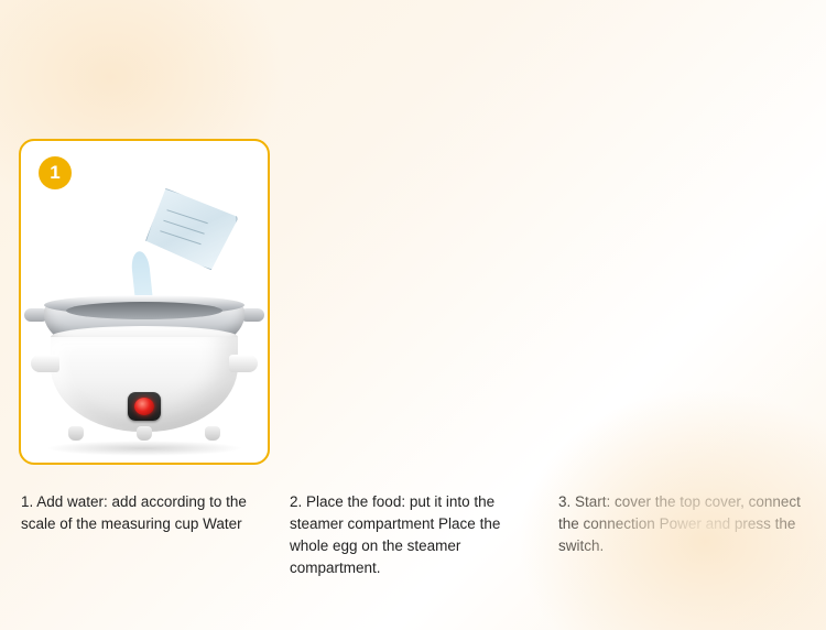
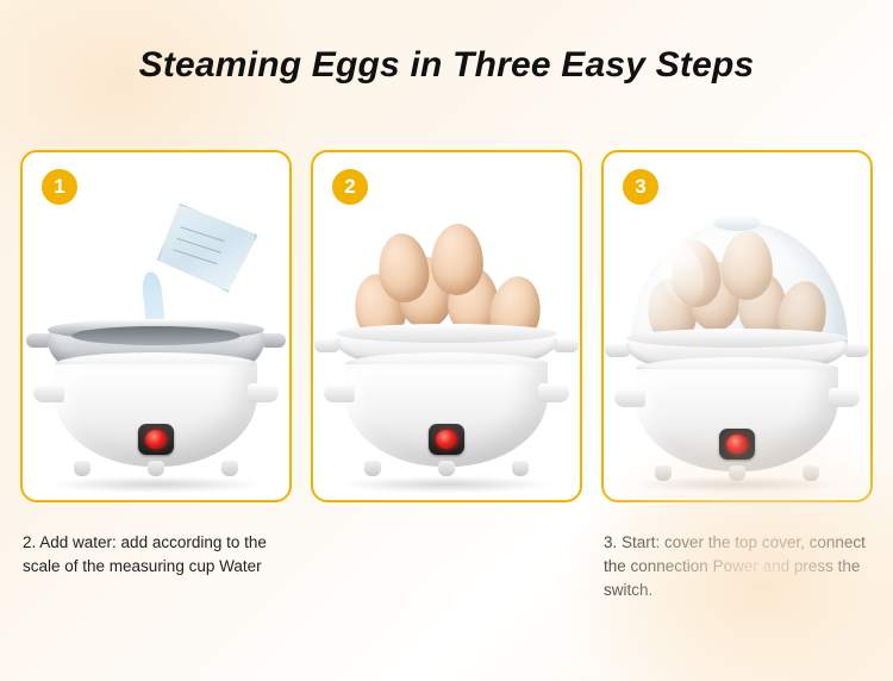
+ Steaming Eggs in Three Easy Steps
  1
+ 2
+ 3
- 1. Add water: add according to the scale of the measuring cup Water
+ 2. Add water: add according to the scale of the measuring cup Water
- 2. Place the food: put it into the steamer compartment Place the whole egg on the steamer compartment.
